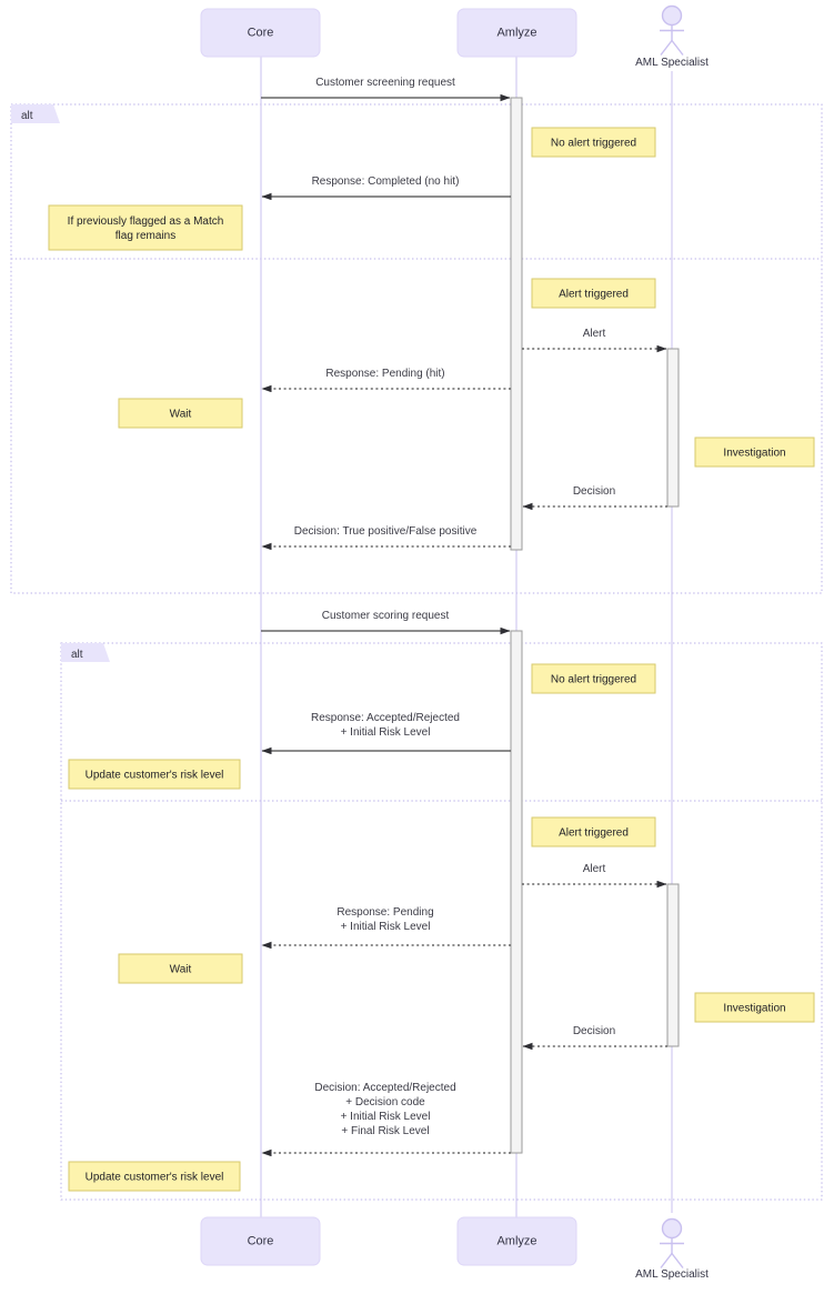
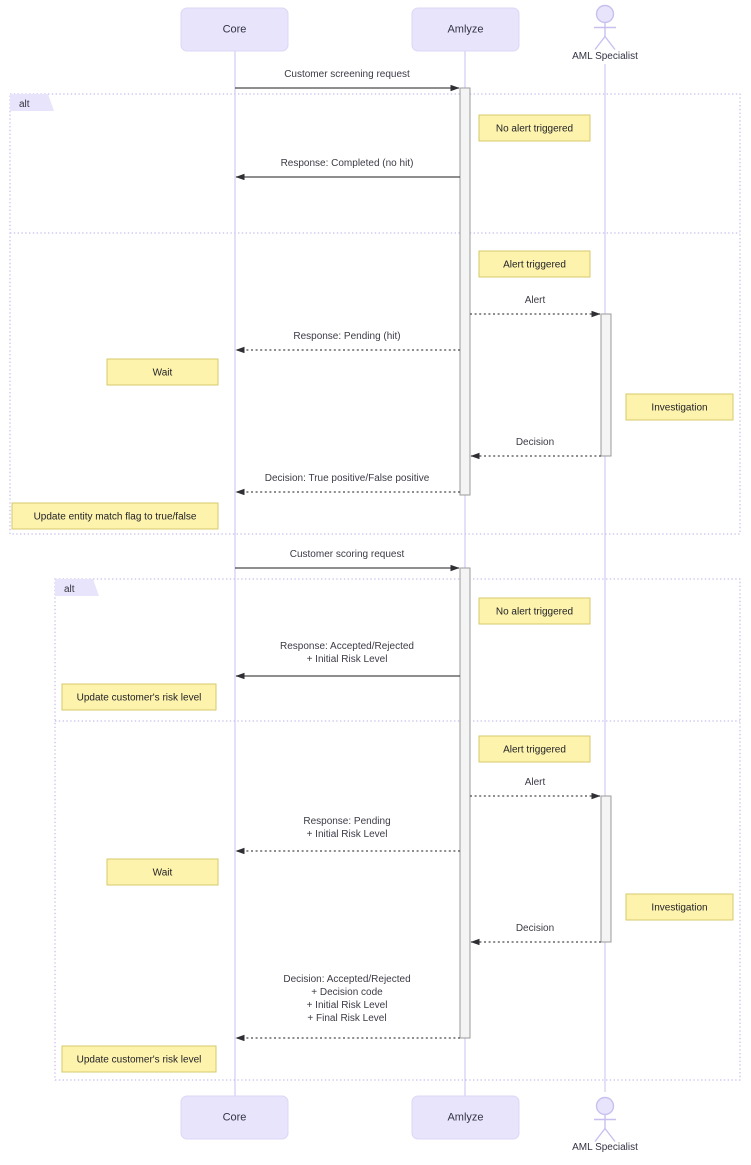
  alt
  alt
  Customer screening request
  Response: Completed (no hit)
  Alert
  Response: Pending (hit)
  Decision
  Decision: True positive/False positive
  Customer scoring request
  Response: Accepted/Rejected
  + Initial Risk Level
  Alert
  Response: Pending
  + Initial Risk Level
  Decision
  Decision: Accepted/Rejected
  + Decision code
  + Initial Risk Level
  + Final Risk Level
  No alert triggered
- If previously flagged as a Match
- flag remains
  Alert triggered
  Wait
  Investigation
+ Update entity match flag to true/false
  No alert triggered
  Update customer's risk level
  Alert triggered
  Wait
  Investigation
  Update customer's risk level
  Core
  Core
  Amlyze
  Amlyze
  AML Specialist
  AML Specialist
